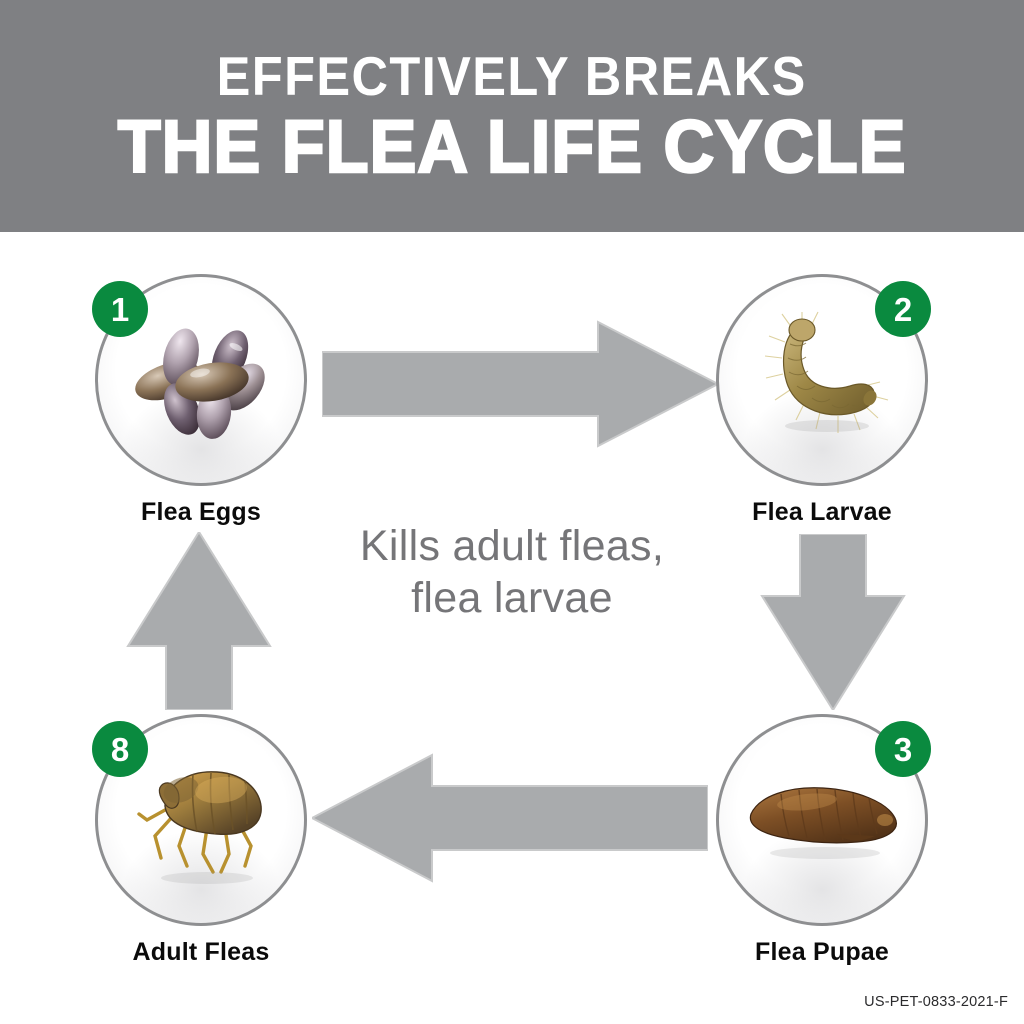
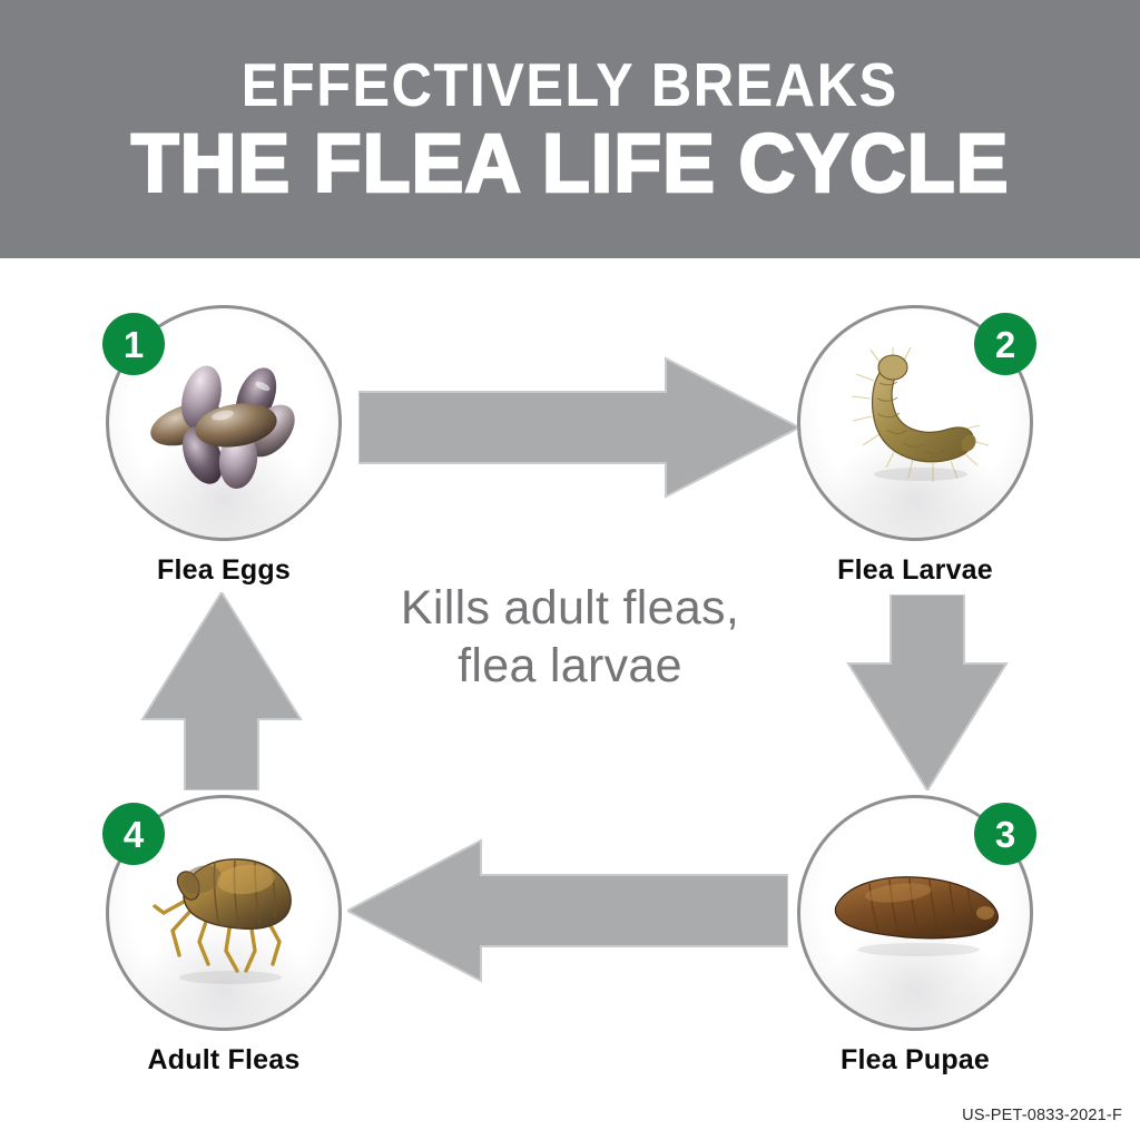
  EFFECTIVELY BREAKS
  THE FLEA LIFE CYCLE
  1
  Flea Eggs
  2
  Flea Larvae
  3
  Flea Pupae
- 8
+ 4
  Adult Fleas
  Kills adult fleas,
  flea larvae
  US-PET-0833-2021-F
